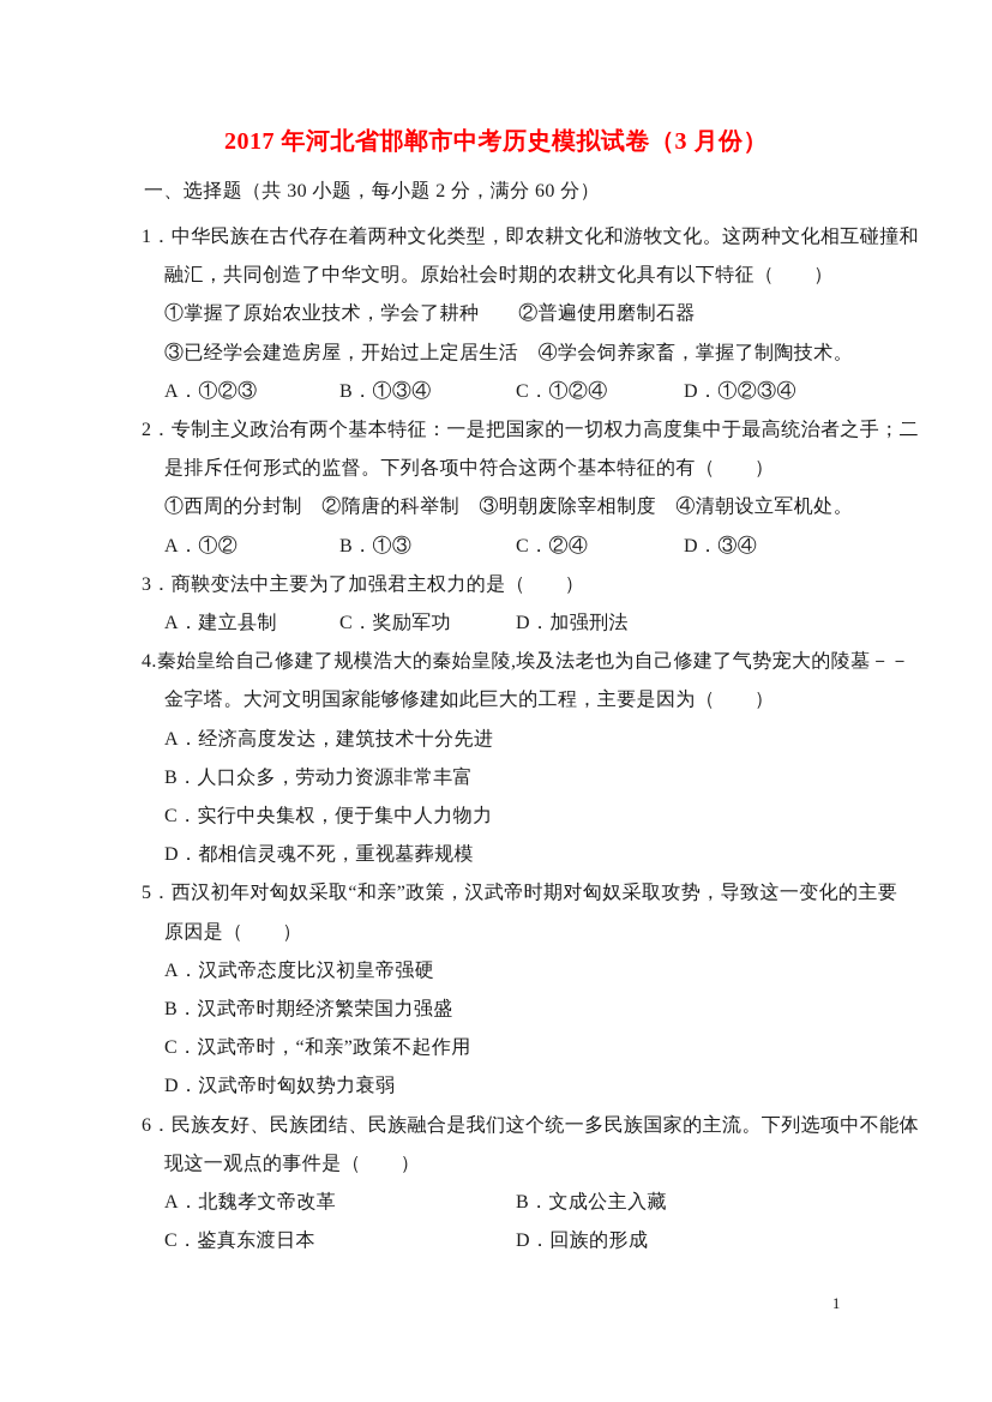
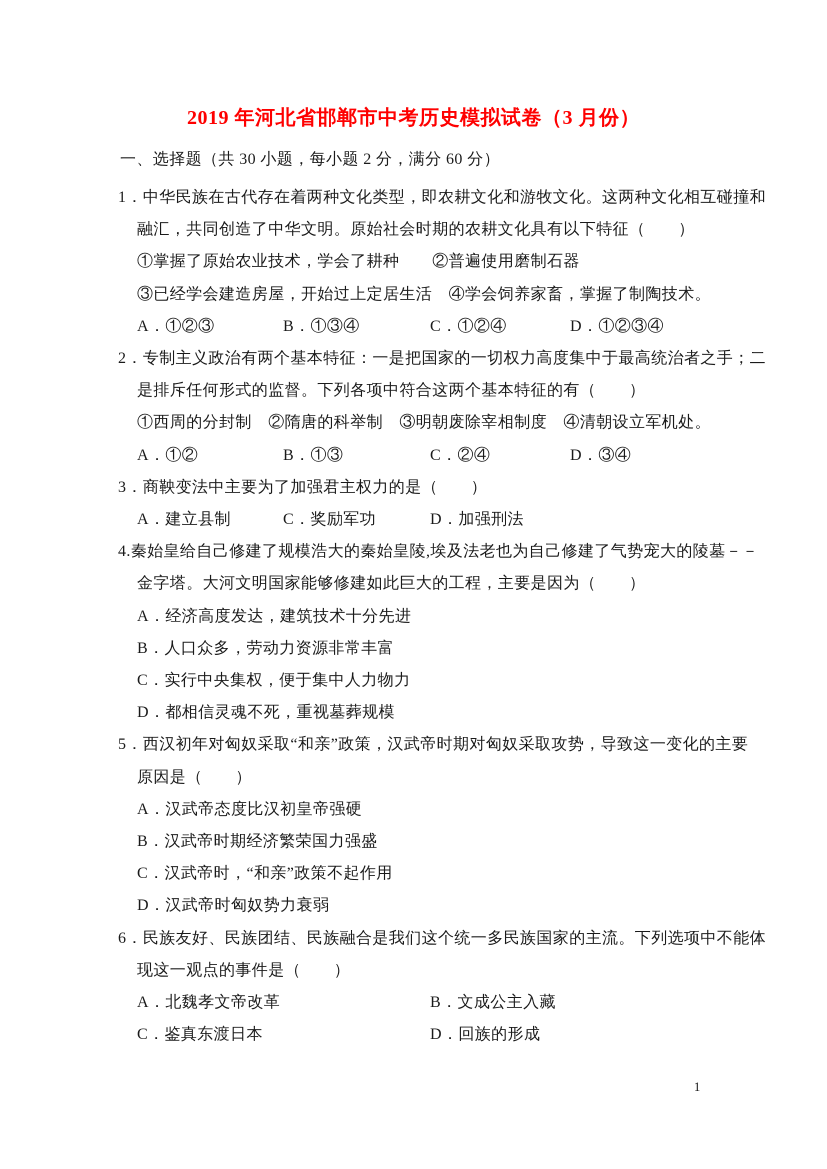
- 2017 年河北省邯郸市中考历史模拟试卷（3 月份）
+ 2019 年河北省邯郸市中考历史模拟试卷（3 月份）
  一、选择题（共 30 小题，每小题 2 分，满分 60 分）
  1．中华民族在古代存在着两种文化类型，即农耕文化和游牧文化。这两种文化相互碰撞和
  融汇，共同创造了中华文明。原始社会时期的农耕文化具有以下特征（ ）
  ①掌握了原始农业技术，学会了耕种 ②普遍使用磨制石器
  ③已经学会建造房屋，开始过上定居生活 ④学会饲养家畜，掌握了制陶技术。
  A．①②③
  B．①③④
  C．①②④
  D．①②③④
  2．专制主义政治有两个基本特征：一是把国家的一切权力高度集中于最高统治者之手；二
  是排斥任何形式的监督。下列各项中符合这两个基本特征的有（ ）
  ①西周的分封制 ②隋唐的科举制 ③明朝废除宰相制度 ④清朝设立军机处。
  A．①②
  B．①③
  C．②④
  D．③④
  3．商鞅变法中主要为了加强君主权力的是（ ）
  A．建立县制
  C．奖励军功
  D．加强刑法
  4.秦始皇给自己修建了规模浩大的秦始皇陵,埃及法老也为自己修建了气势宠大的陵墓－－
  金字塔。大河文明国家能够修建如此巨大的工程，主要是因为（ ）
  A．经济高度发达，建筑技术十分先进
  B．人口众多，劳动力资源非常丰富
  C．实行中央集权，便于集中人力物力
  D．都相信灵魂不死，重视墓葬规模
  5．西汉初年对匈奴采取“和亲”政策，汉武帝时期对匈奴采取攻势，导致这一变化的主要
  原因是（ ）
  A．汉武帝态度比汉初皇帝强硬
  B．汉武帝时期经济繁荣国力强盛
  C．汉武帝时，“和亲”政策不起作用
  D．汉武帝时匈奴势力衰弱
  6．民族友好、民族团结、民族融合是我们这个统一多民族国家的主流。下列选项中不能体
  现这一观点的事件是（ ）
  A．北魏孝文帝改革
  B．文成公主入藏
  C．鉴真东渡日本
  D．回族的形成
  1
